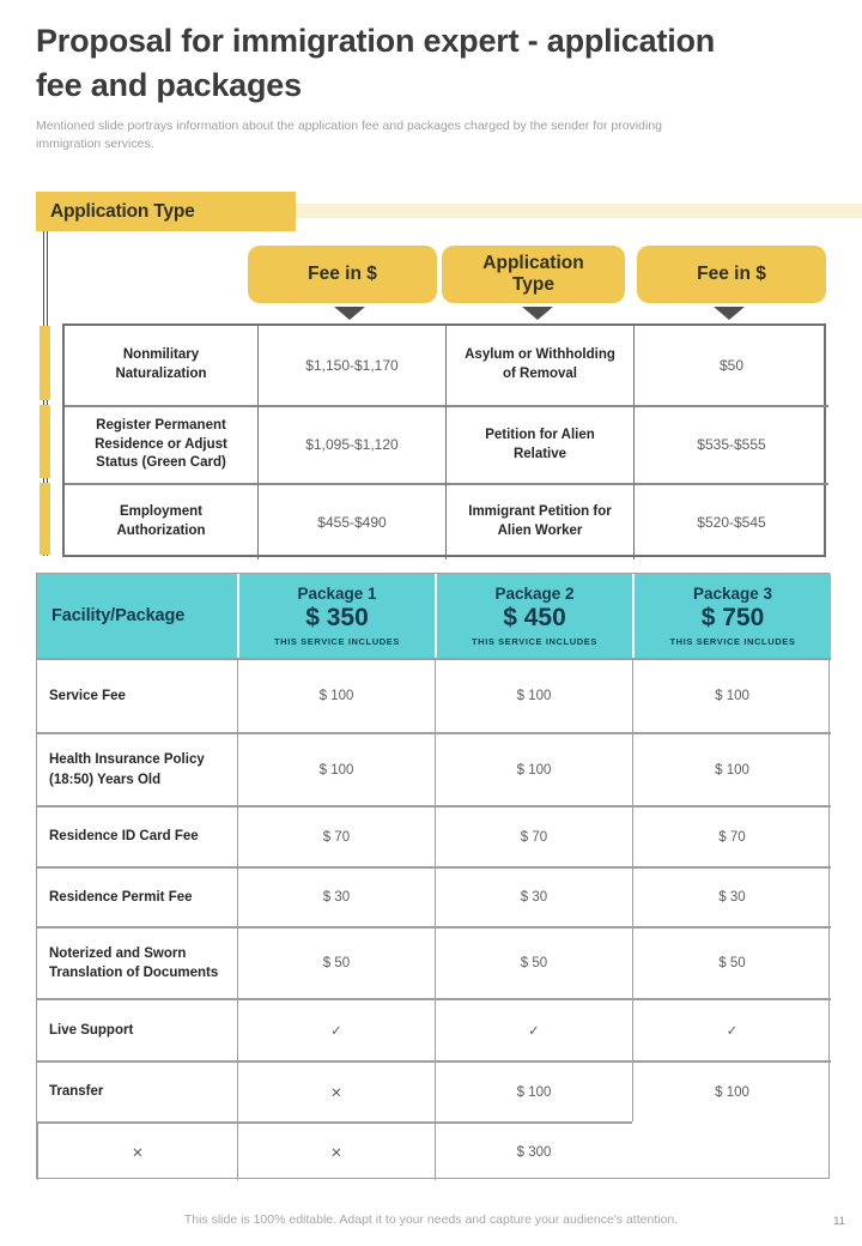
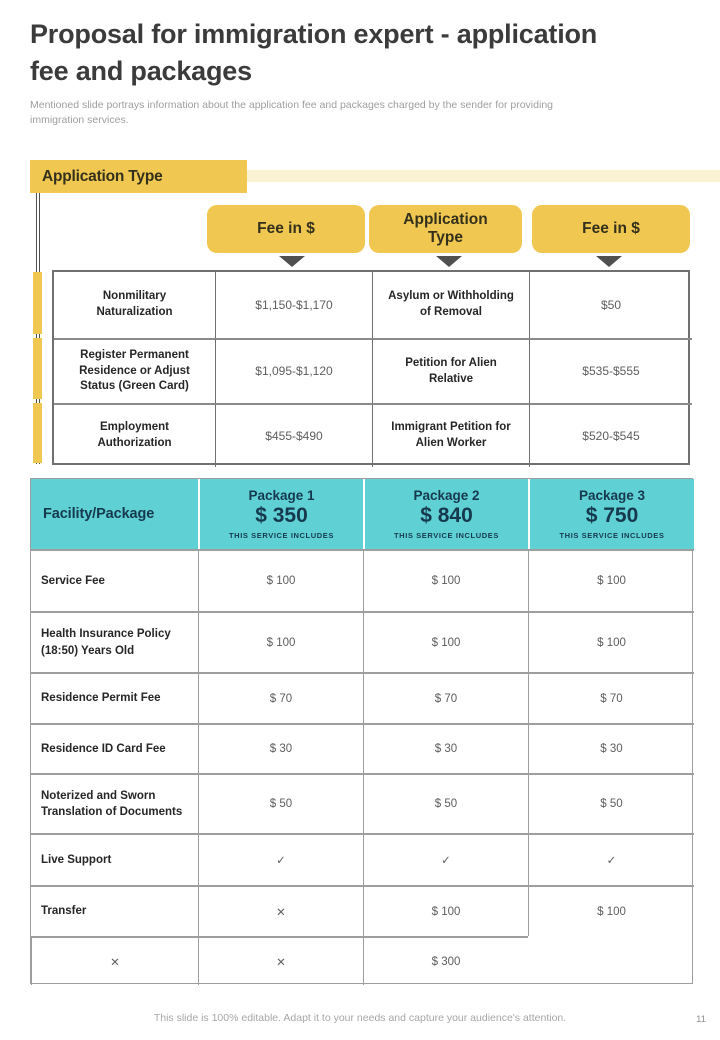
  Proposal for immigration expert - application fee and packages
  Mentioned slide portrays information about the application fee and packages charged by the sender for providing immigration services.
  Application Type
  Fee in $
  Application Type
  Fee in $
  Nonmilitary Naturalization
  $1,150-$1,170
  Asylum or Withholding of Removal
  $50
  Register Permanent Residence or Adjust Status (Green Card)
  $1,095-$1,120
  Petition for Alien Relative
  $535-$555
  Employment Authorization
  $455-$490
  Immigrant Petition for Alien Worker
  $520-$545
  Facility/Package
  Package 1
  $ 350
  THIS SERVICE INCLUDES
  Package 2
- $ 450
+ $ 840
  THIS SERVICE INCLUDES
  Package 3
  $ 750
  THIS SERVICE INCLUDES
  Service Fee
  $ 100
  $ 100
  $ 100
  Health Insurance Policy (18:50) Years Old
  $ 100
  $ 100
  $ 100
- Residence ID Card Fee
+ Residence Permit Fee
  $ 70
  $ 70
  $ 70
- Residence Permit Fee
+ Residence ID Card Fee
  $ 30
  $ 30
  $ 30
  Noterized and Sworn Translation of Documents
  $ 50
  $ 50
  $ 50
  Live Support
  ✓
  ✓
  ✓
  Transfer
  ✕
  $ 100
  $ 100
  ✕
  ✕
  $ 300
  This slide is 100% editable. Adapt it to your needs and capture your audience's attention.
  11
